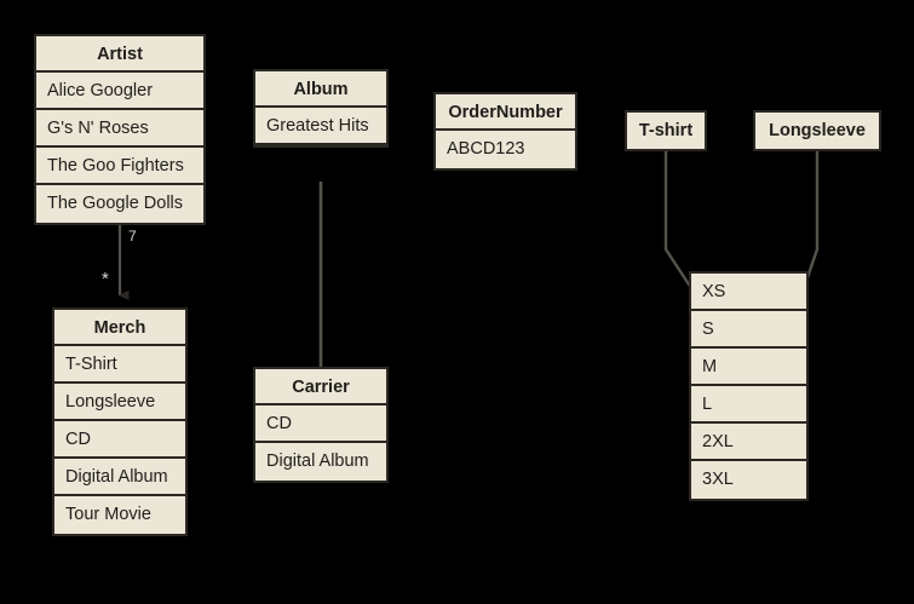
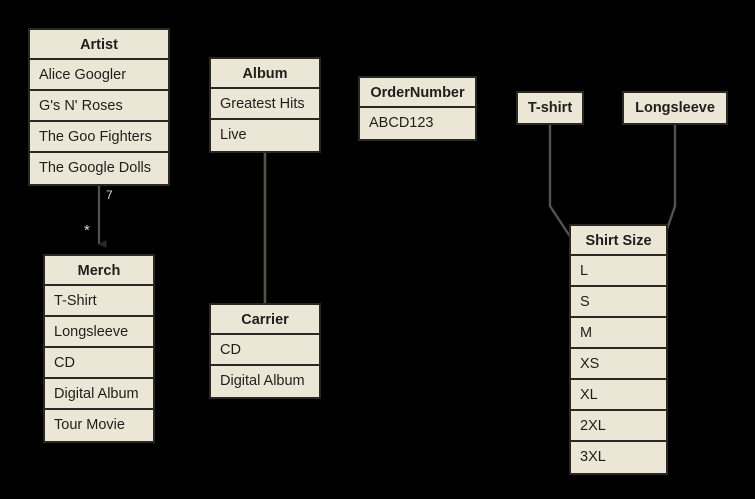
  Artist
  Alice Googler
  G's N' Roses
  The Goo Fighters
  The Google Dolls
  7
  *
  Merch
  T-Shirt
  Longsleeve
  CD
  Digital Album
  Tour Movie
  Album
  Greatest Hits
+ Live
  Carrier
  CD
  Digital Album
  OrderNumber
  ABCD123
  T-shirt
  Longsleeve
+ Shirt Size
- XS
+ L
  S
  M
- L
+ XS
+ XL
  2XL
  3XL
